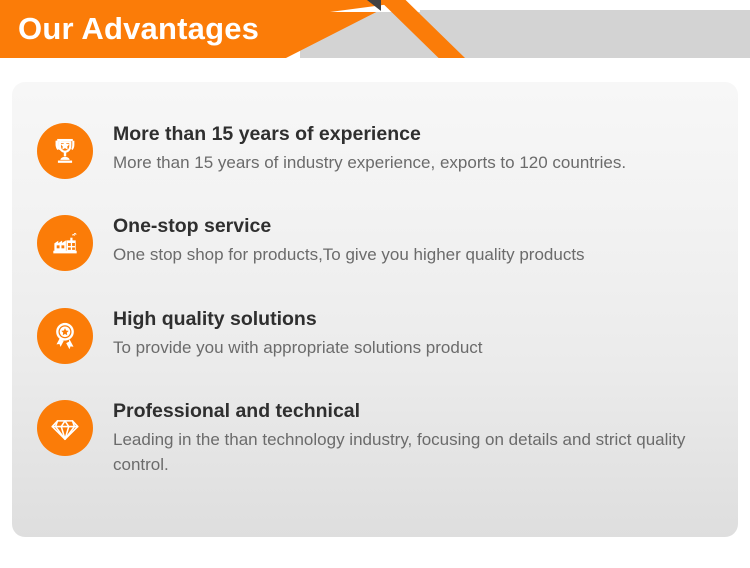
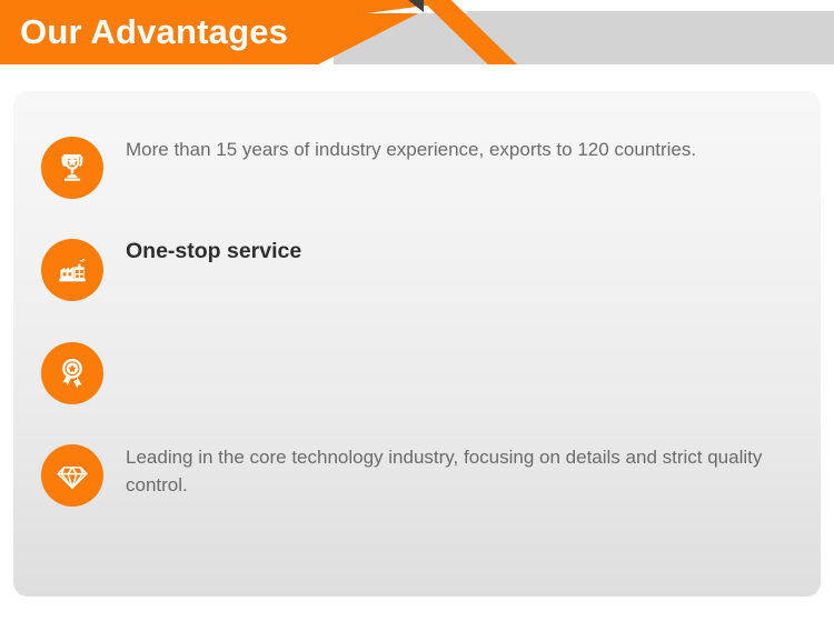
  Our Advantages
- More than 15 years of experience
  More than 15 years of industry experience, exports to 120 countries.
  One-stop service
- One stop shop for products,To give you higher quality products
- High quality solutions
- To provide you with appropriate solutions product
- Professional and technical
- Leading in the than technology industry, focusing on details and strict quality control.
+ Leading in the core technology industry, focusing on details and strict quality control.
